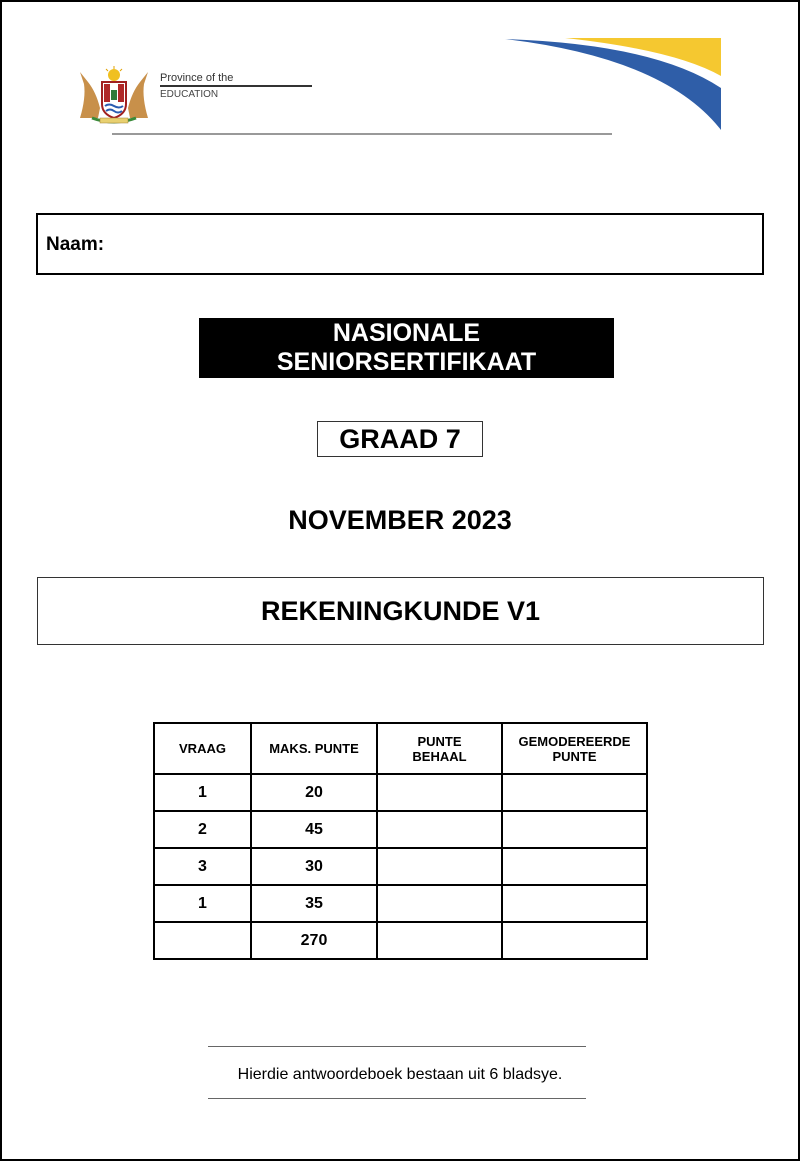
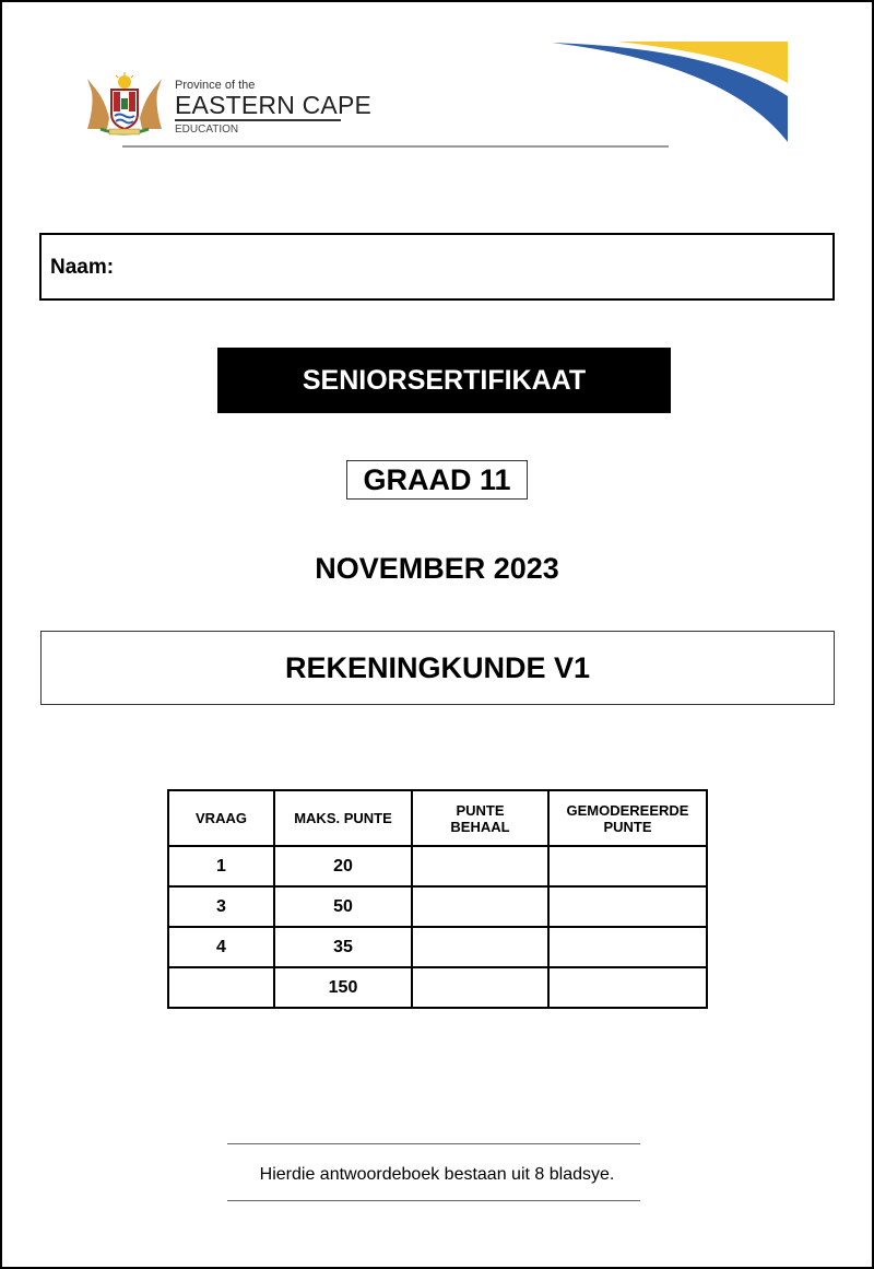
  Province of the
+ EASTERN CAPE
  EDUCATION
  Naam:
- NASIONALE
  SENIORSERTIFIKAAT
- GRAAD 7
+ GRAAD 11
  NOVEMBER 2023
  REKENINGKUNDE V1
  VRAAG	MAKS. PUNTE	PUNTEBEHAAL	GEMODEREERDEPUNTE
  1	20
- 2	45
- 3	30
+ 3	50
- 1	35
+ 4	35
- 	270
+ 	150
- Hierdie antwoordeboek bestaan uit 6 bladsye.
+ Hierdie antwoordeboek bestaan uit 8 bladsye.
